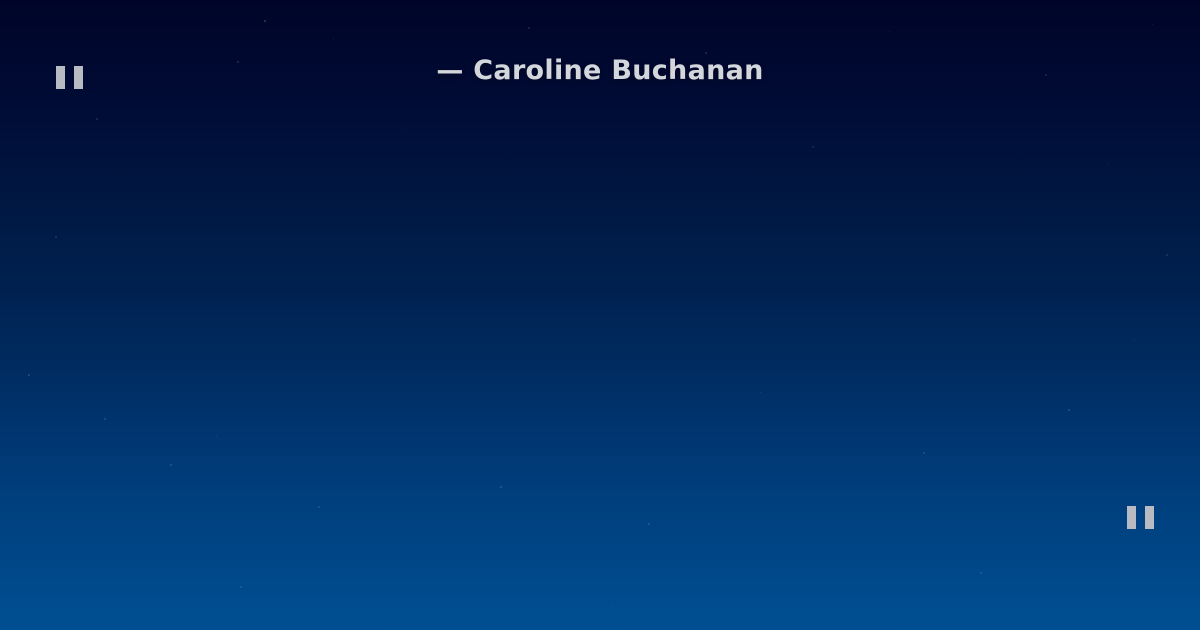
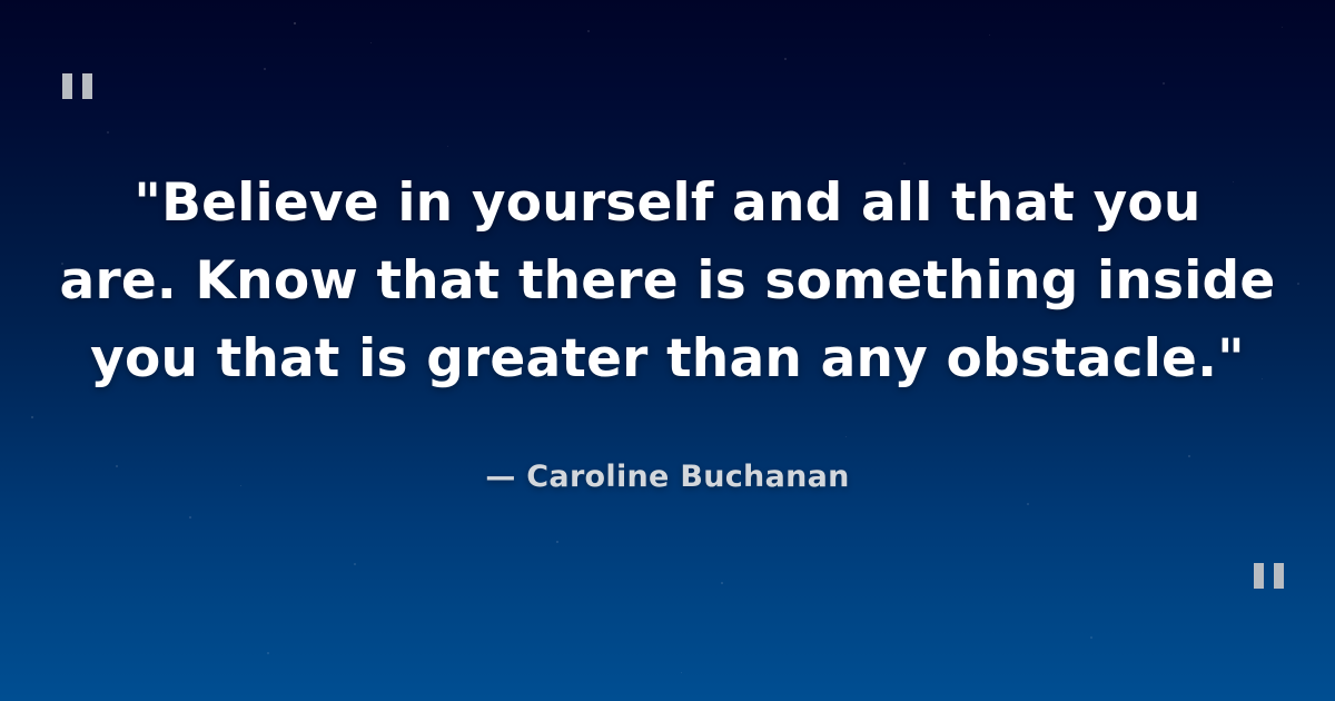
+ "Believe in yourself and all that you
+ are. Know that there is something inside
+ you that is greater than any obstacle."
  — Caroline Buchanan
